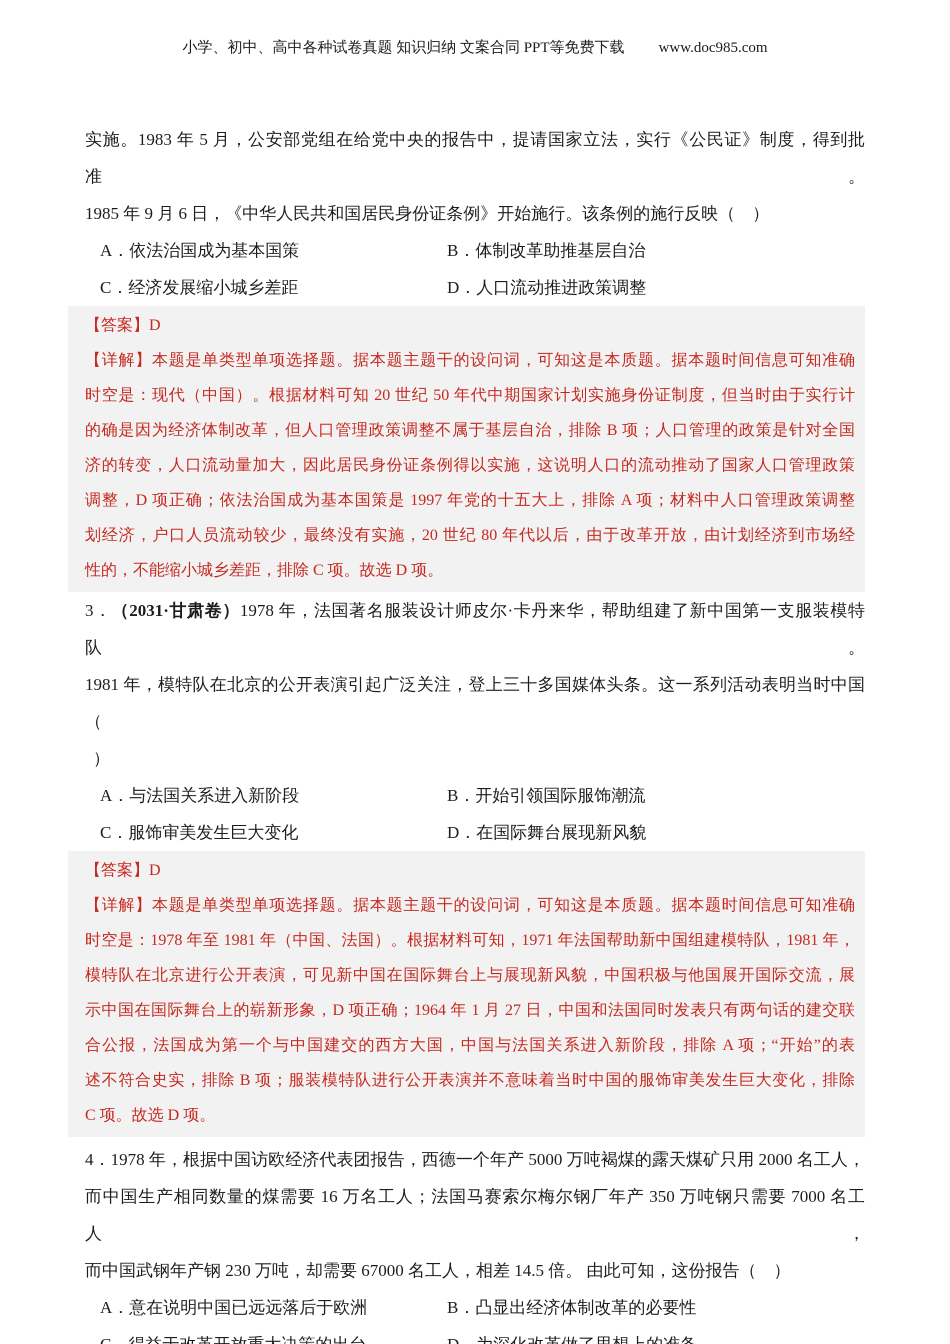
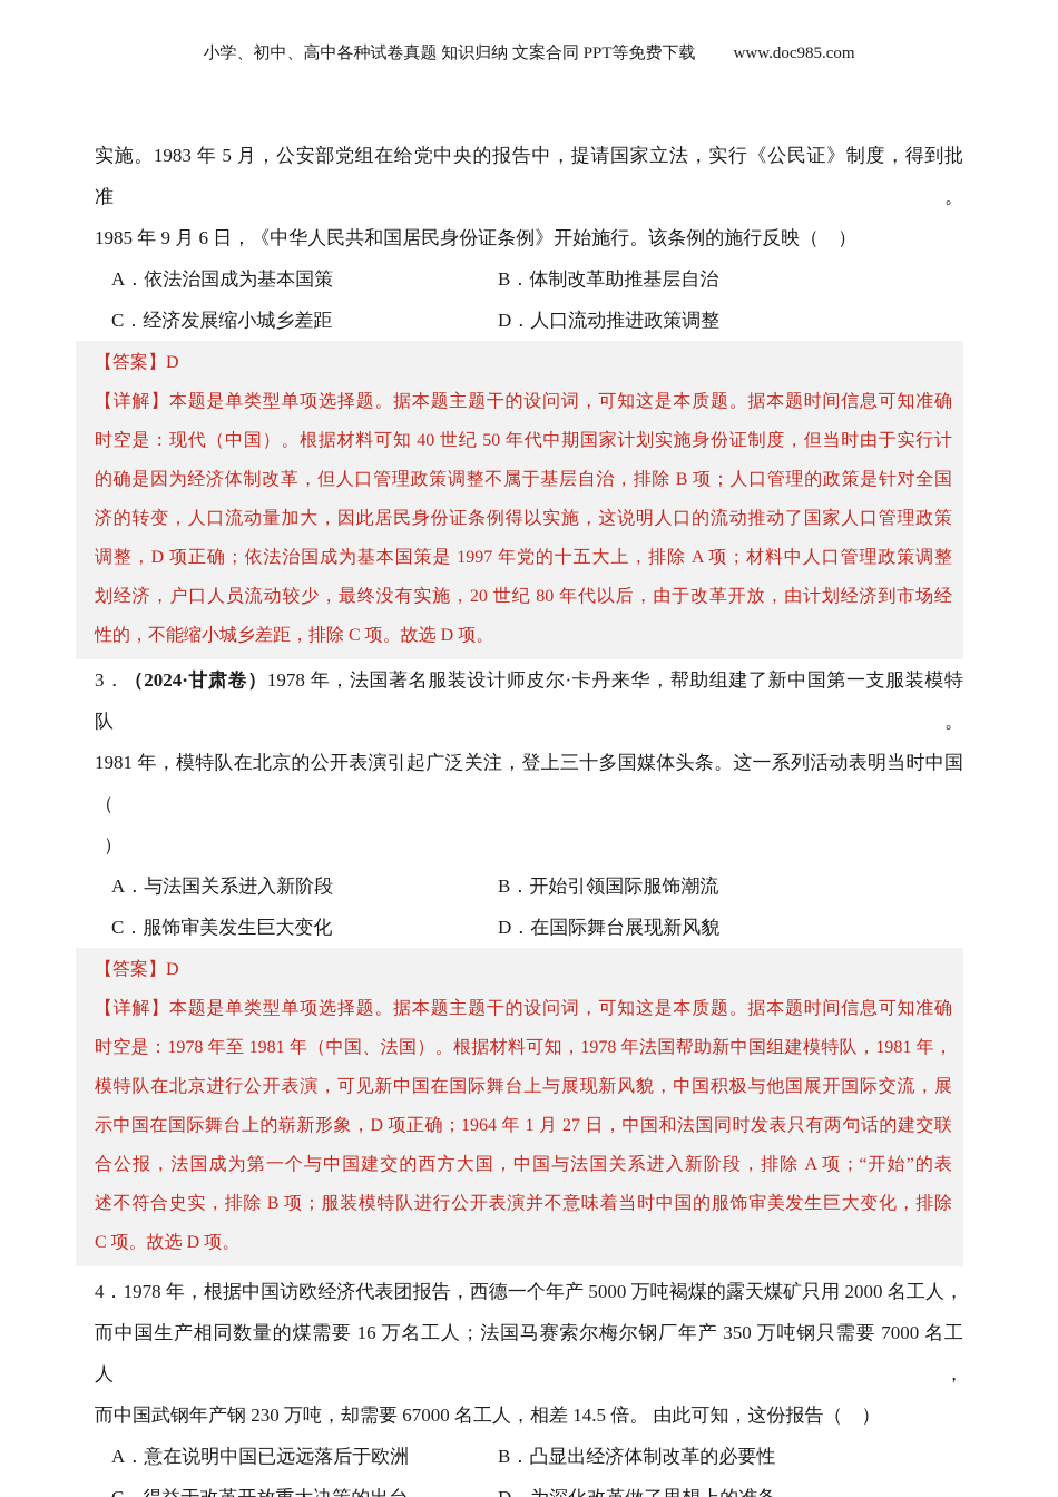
  小学、初中、高中各种试卷真题 知识归纳 文案合同 PPT等免费下载 www.doc985.com
  实施。1983 年 5 月，公安部党组在给党中央的报告中，提请国家立法，实行《公民证》制度，得到批准。
  1985 年 9 月 6 日，《中华人民共和国居民身份证条例》开始施行。该条例的施行反映（ ）
  A．依法治国成为基本国策
  B．体制改革助推基层自治
  C．经济发展缩小城乡差距
  D．人口流动推进政策调整
  【答案】D
  【详解】本题是单类型单项选择题。据本题主题干的设问词，可知这是本质题。据本题时间信息可知准确
- 时空是：现代（中国）。根据材料可知 20 世纪 50 年代中期国家计划实施身份证制度，但当时由于实行计
+ 时空是：现代（中国）。根据材料可知 40 世纪 50 年代中期国家计划实施身份证制度，但当时由于实行计
  的确是因为经济体制改革，但人口管理政策调整不属于基层自治，排除 B 项；人口管理的政策是针对全国
  济的转变，人口流动量加大，因此居民身份证条例得以实施，这说明人口的流动推动了国家人口管理政策
  调整，D 项正确；依法治国成为基本国策是 1997 年党的十五大上，排除 A 项；材料中人口管理政策调整
  划经济，户口人员流动较少，最终没有实施，20 世纪 80 年代以后，由于改革开放，由计划经济到市场经
  性的，不能缩小城乡差距，排除 C 项。故选 D 项。
- 3．（2031·甘肃卷）1978 年，法国著名服装设计师皮尔·卡丹来华，帮助组建了新中国第一支服装模特队。
+ 3．（2024·甘肃卷）1978 年，法国著名服装设计师皮尔·卡丹来华，帮助组建了新中国第一支服装模特队。
  1981 年，模特队在北京的公开表演引起广泛关注，登上三十多国媒体头条。这一系列活动表明当时中国（
  ）
  A．与法国关系进入新阶段
  B．开始引领国际服饰潮流
  C．服饰审美发生巨大变化
  D．在国际舞台展现新风貌
  【答案】D
  【详解】本题是单类型单项选择题。据本题主题干的设问词，可知这是本质题。据本题时间信息可知准确
- 时空是：1978 年至 1981 年（中国、法国）。根据材料可知，1971 年法国帮助新中国组建模特队，1981 年，
+ 时空是：1978 年至 1981 年（中国、法国）。根据材料可知，1978 年法国帮助新中国组建模特队，1981 年，
  模特队在北京进行公开表演，可见新中国在国际舞台上与展现新风貌，中国积极与他国展开国际交流，展
  示中国在国际舞台上的崭新形象，D 项正确；1964 年 1 月 27 日，中国和法国同时发表只有两句话的建交联
  合公报，法国成为第一个与中国建交的西方大国，中国与法国关系进入新阶段，排除 A 项；“开始”的表
  述不符合史实，排除 B 项；服装模特队进行公开表演并不意味着当时中国的服饰审美发生巨大变化，排除
  C 项。故选 D 项。
  4．1978 年，根据中国访欧经济代表团报告，西德一个年产 5000 万吨褐煤的露天煤矿只用 2000 名工人，
  而中国生产相同数量的煤需要 16 万名工人；法国马赛索尔梅尔钢厂年产 350 万吨钢只需要 7000 名工人，
  而中国武钢年产钢 230 万吨，却需要 67000 名工人，相差 14.5 倍。 由此可知，这份报告（ ）
  A．意在说明中国已远远落后于欧洲
  B．凸显出经济体制改革的必要性
